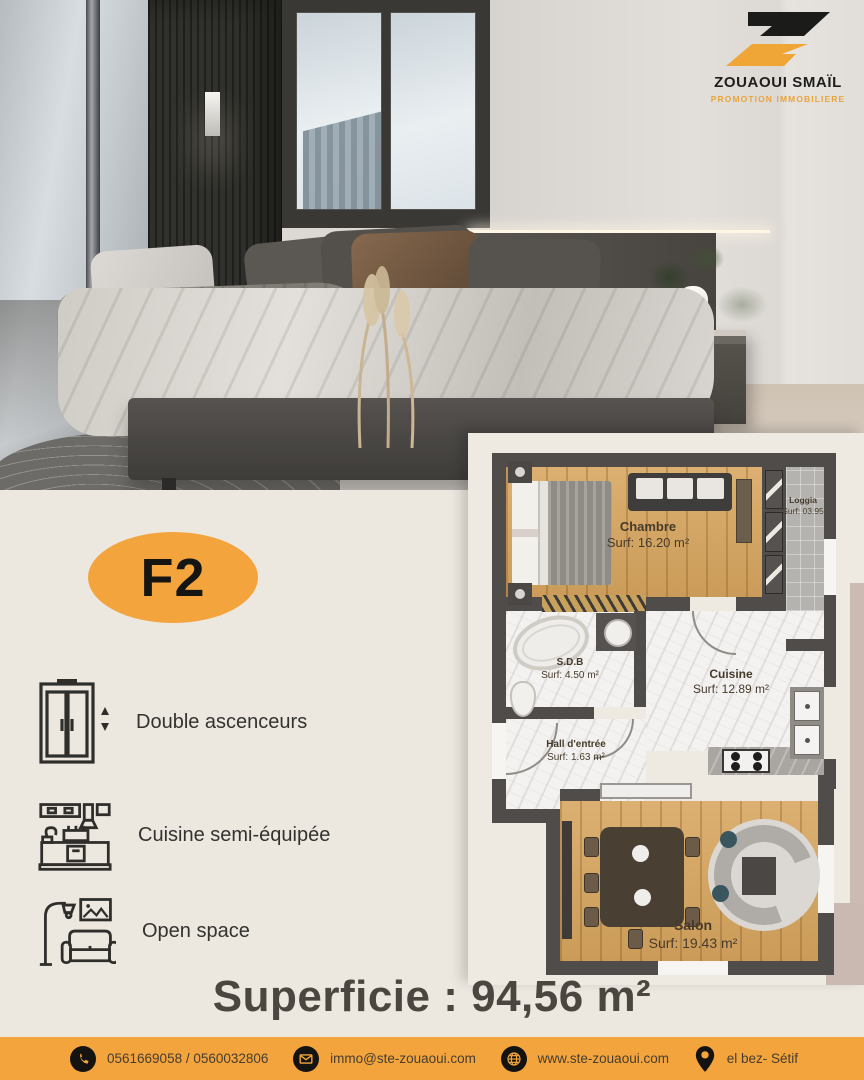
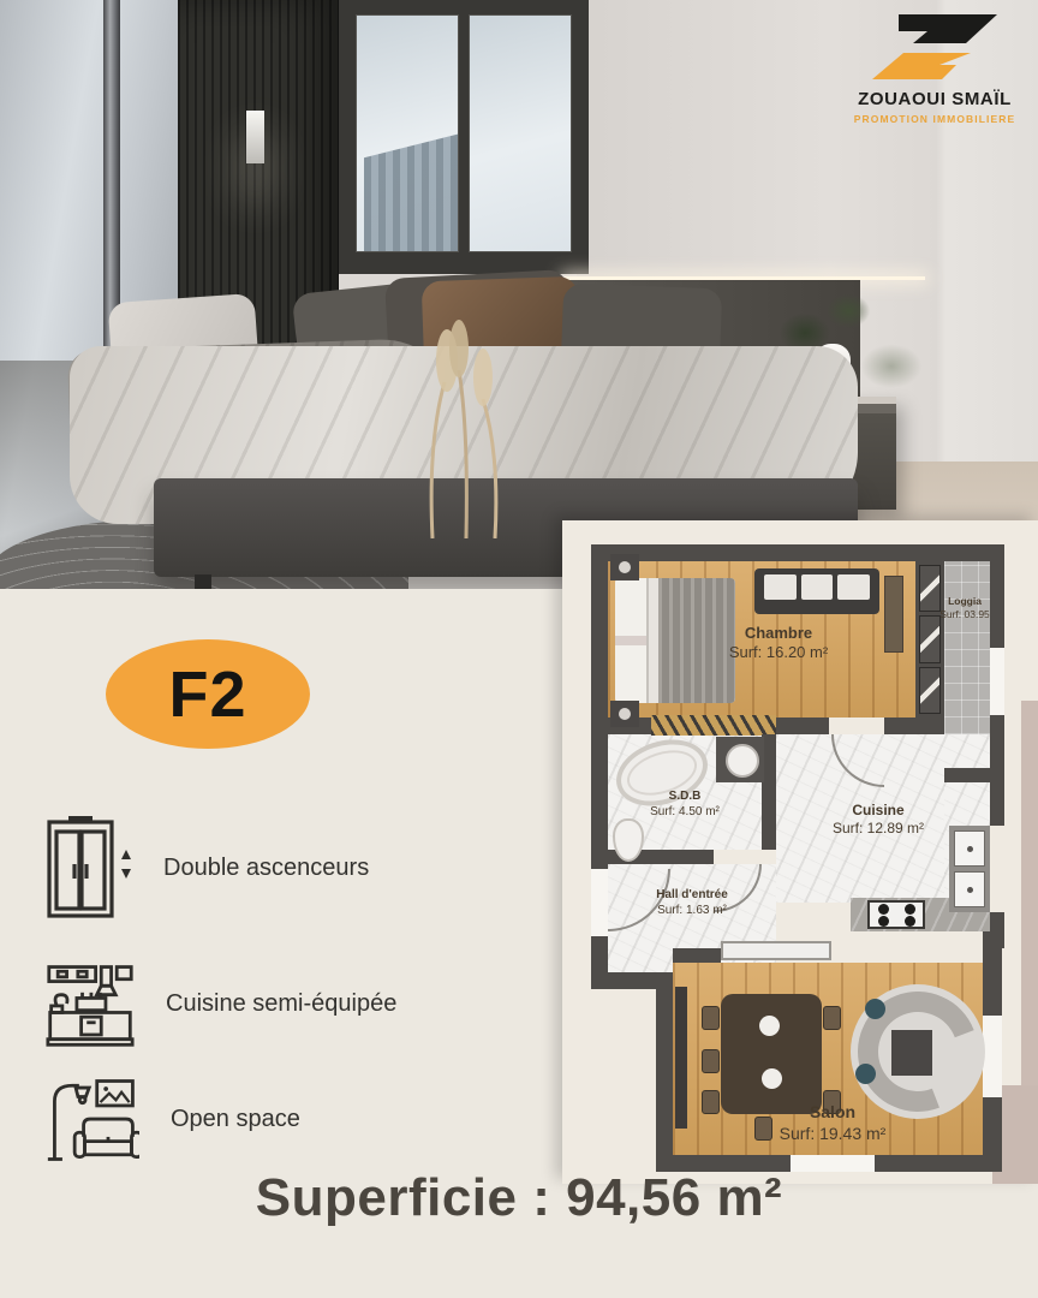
  ZOUAOUI SMAÏL
  PROMOTION IMMOBILIERE
  F2
  Double ascenceurs
  Cuisine semi-équipée
  Open space
  Chambre
  Surf: 16.20 m²
  Loggia
  Surf: 03.95
  S.D.B
  Surf: 4.50 m²
  Cuisine
  Surf: 12.89 m²
  Hall d'entrée
  Surf: 1.63 m²
  Salon
  Surf: 19.43 m²
  Superficie : 94,56 m²
- 0561669058 / 0560032806
- immo@ste-zouaoui.com
- www.ste-zouaoui.com
- el bez- Sétif
